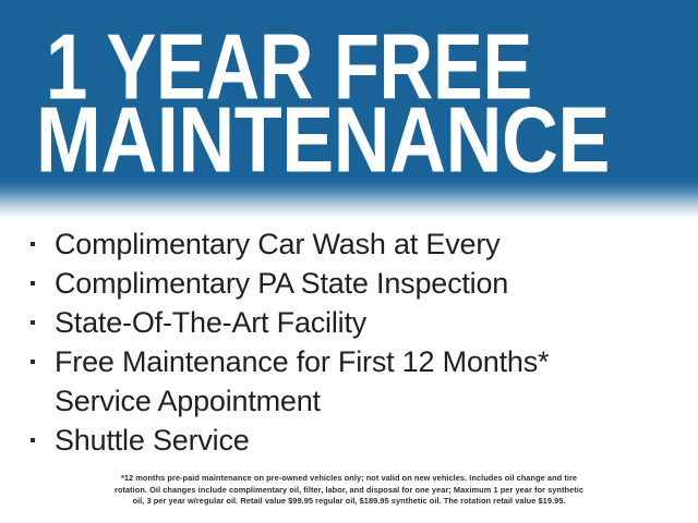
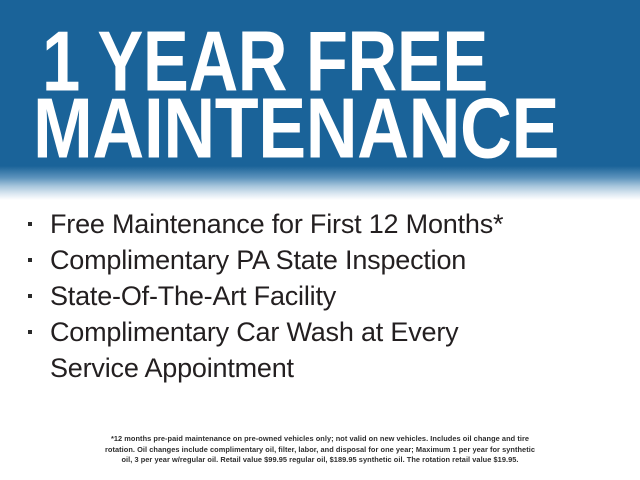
  1 YEAR FREE
  MAINTENANCE
- Complimentary Car Wash at Every
+ Free Maintenance for First 12 Months*
  Complimentary PA State Inspection
  State-Of-The-Art Facility
- Free Maintenance for First 12 Months*
+ Complimentary Car Wash at Every
  Service Appointment
- Shuttle Service
  *12 months pre-paid maintenance on pre-owned vehicles only; not valid on new vehicles. Includes oil change and tire
  rotation. Oil changes include complimentary oil, filter, labor, and disposal for one year; Maximum 1 per year for synthetic
  oil, 3 per year w/regular oil. Retail value $99.95 regular oil, $189.95 synthetic oil. The rotation retail value $19.95.
